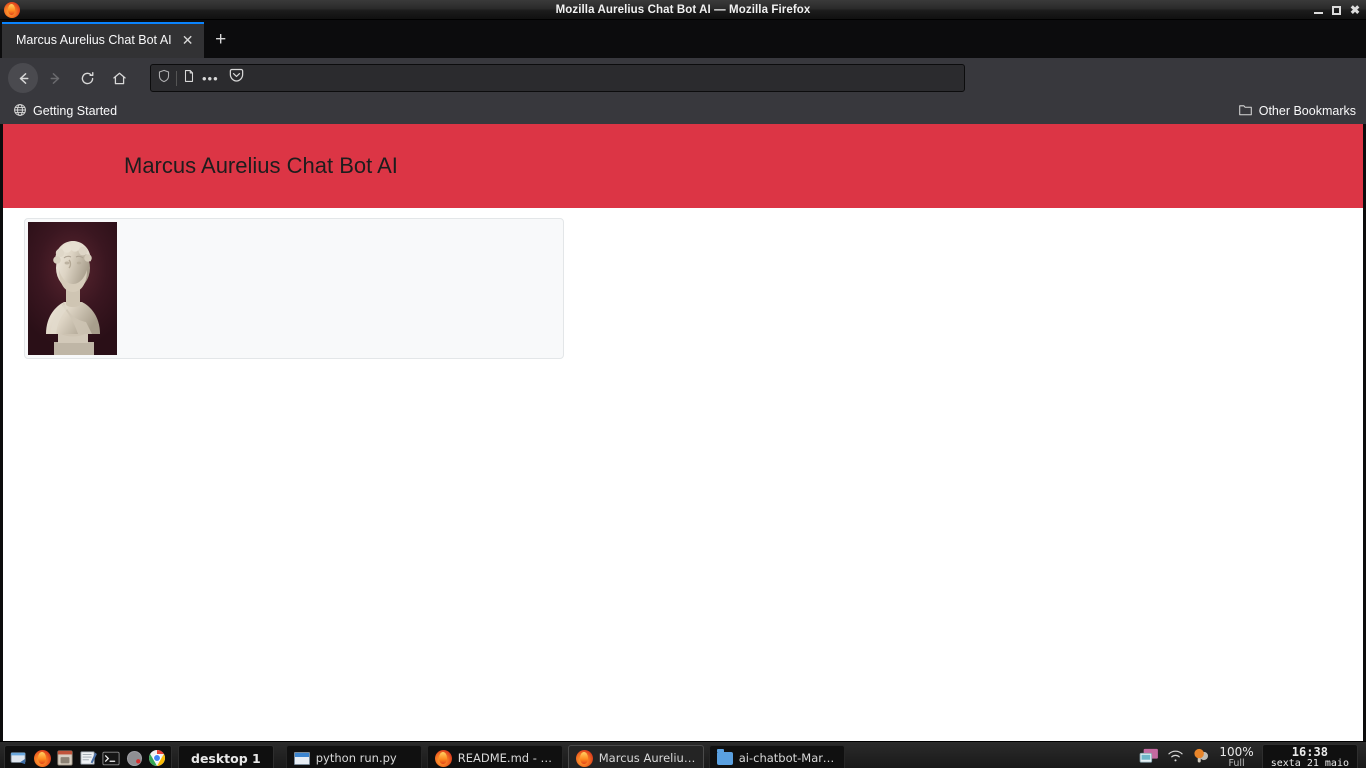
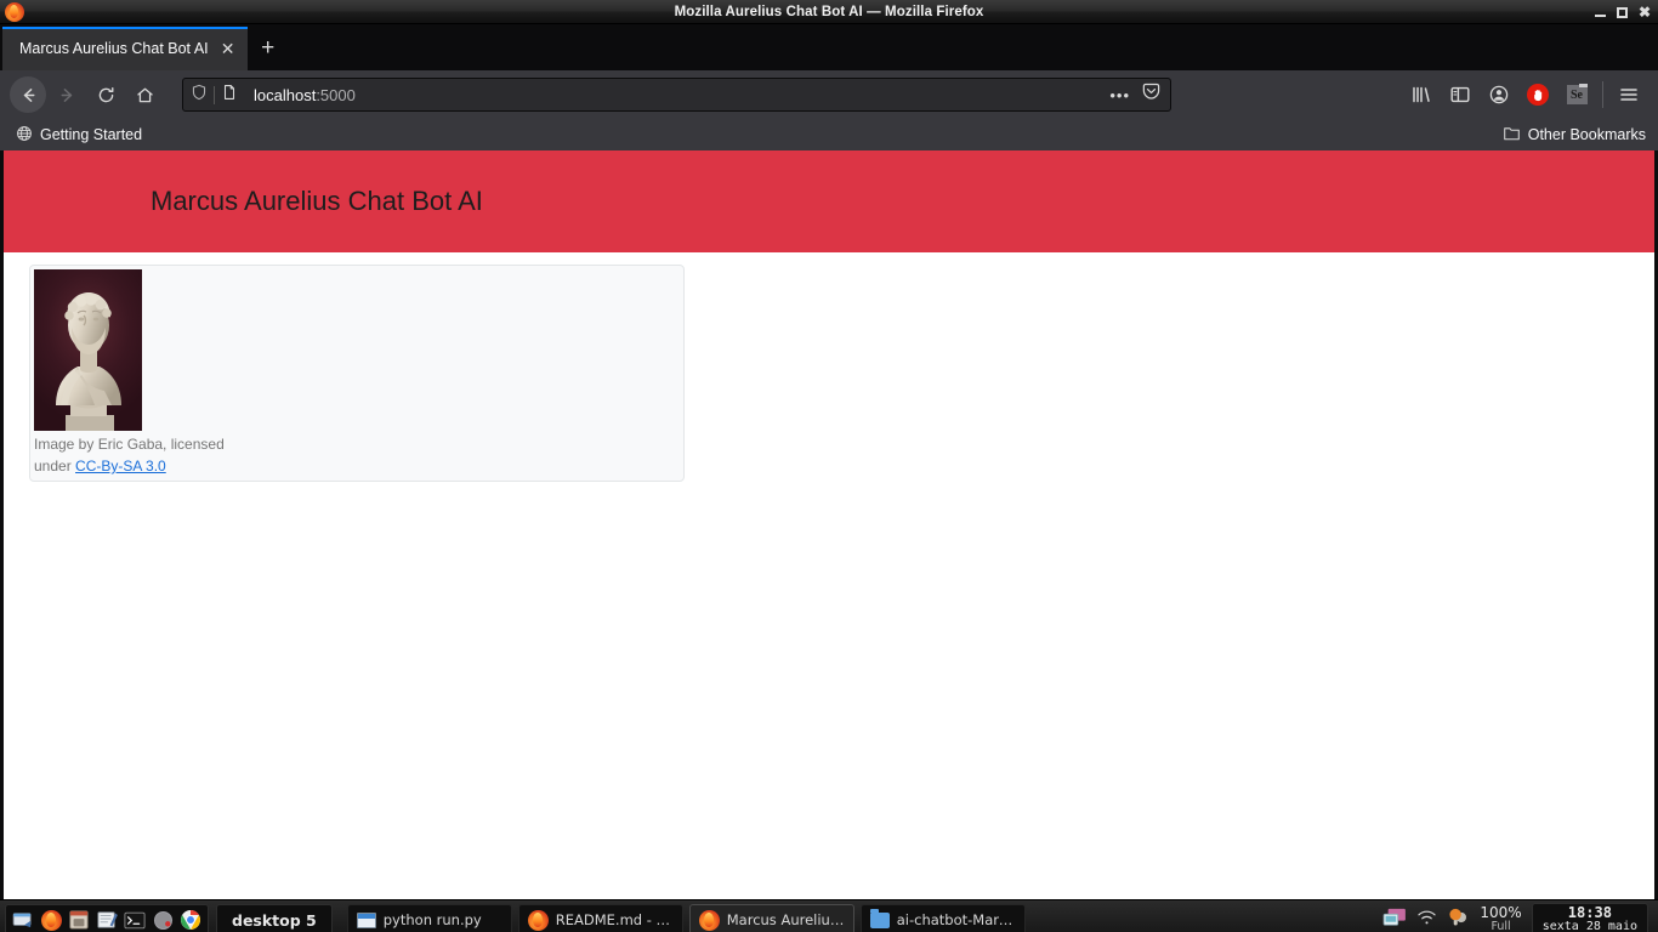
  Mozilla Aurelius Chat Bot AI — Mozilla Firefox
  ✖
  Marcus Aurelius Chat Bot AI
  ✕
  +
+ localhost:5000
  •••
+ Se
  Getting Started
  Other Bookmarks
  Marcus Aurelius Chat Bot AI
+ Image by Eric Gaba, licensed
+ under CC-By-SA 3.0
- desktop 1
+ desktop 5
  python run.py
  README.md - Gr
  Marcus Aurelius
  ai-chatbot-Marcu
  100%
  Full
- 16:38
+ 18:38
- sexta 21 maio
+ sexta 28 maio
